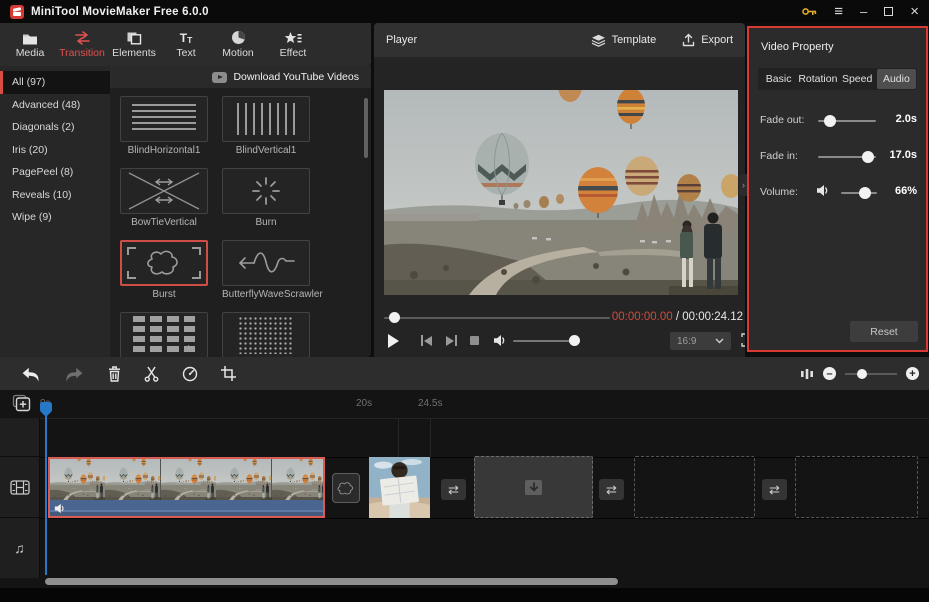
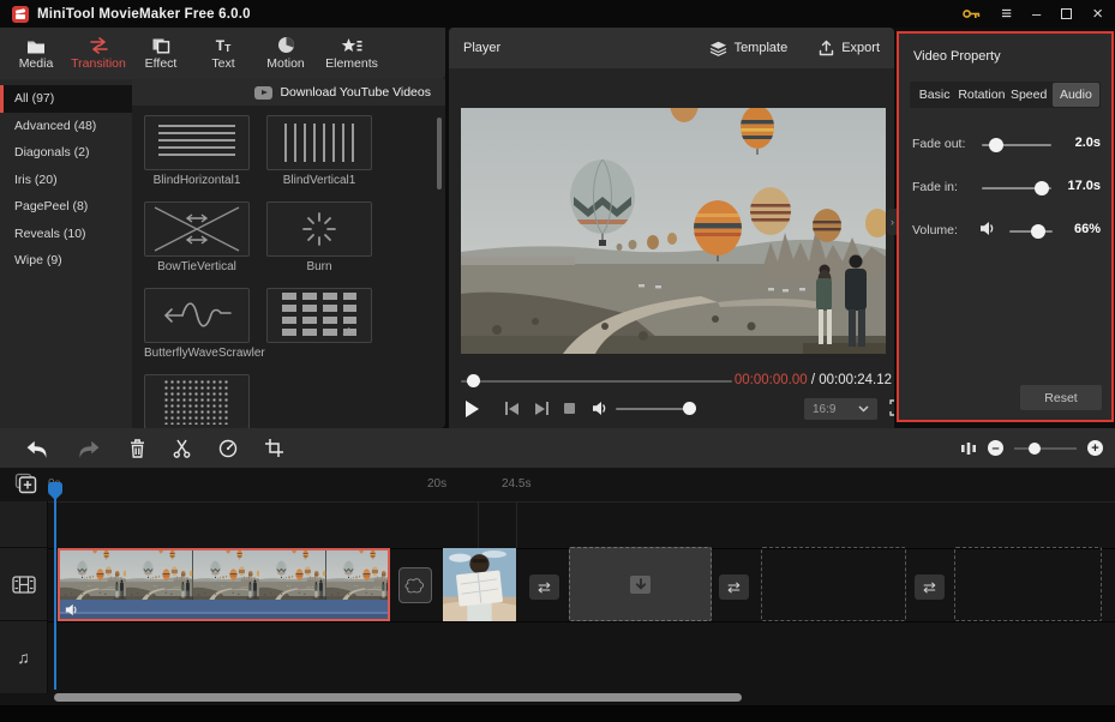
  MiniTool MovieMaker Free 6.0.0
  ≡
  –
  ×
  Media
  Transition
- Elements
+ Effect
  T
  T
  Text
  Motion
- Effect
+ Elements
  All (97)
  Advanced (48)
  Diagonals (2)
  Iris (20)
  PagePeel (8)
  Reveals (10)
  Wipe (9)
  Download YouTube Videos
  BlindHorizontal1
  BlindVertical1
  BowTieVertical
  Burn
- Burst
  ButterflyWaveScrawler
  Player
  Template
  Export
  00:00:00.00 / 00:00:24.12
  16:9
  ›
  Video Property
  Basic
  Rotation
  Speed
  Audio
  Fade out:
  2.0s
  Fade in:
  17.0s
  Volume:
  66%
  Reset
  –
  +
  20s
  24.5s
  ♫
  ⇄
  ⇄
  ⇄
